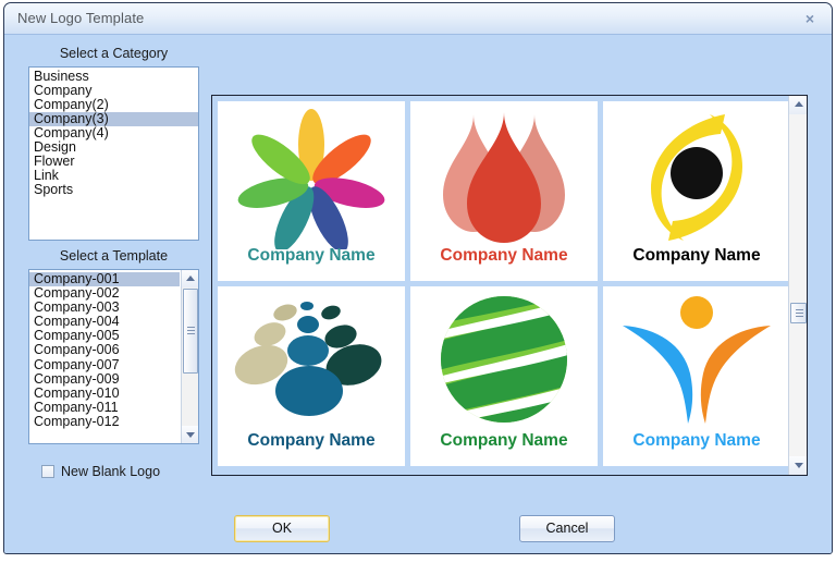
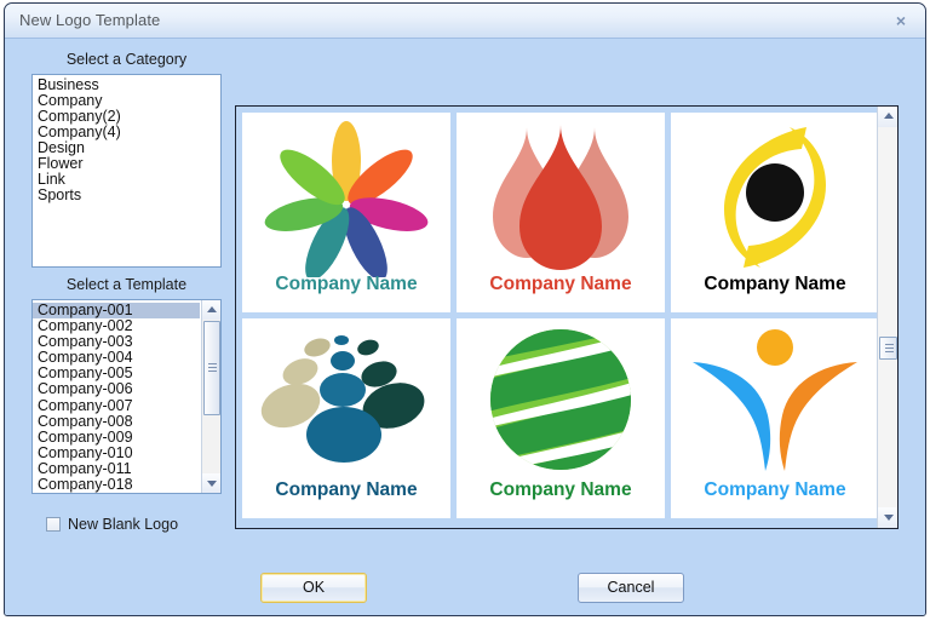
  New Logo Template
  ×
  Select a Category
  Business
  Company
  Company(2)
- Company(3)
  Company(4)
  Design
  Flower
  Link
  Sports
  Select a Template
  Company-001
  Company-002
  Company-003
  Company-004
  Company-005
  Company-006
  Company-007
+ Company-008
  Company-009
  Company-010
  Company-011
- Company-012
+ Company-018
  New Blank Logo
  Company Name
  Company Name
  Company Name
  Company Name
  Company Name
  Company Name
  OK
  Cancel
